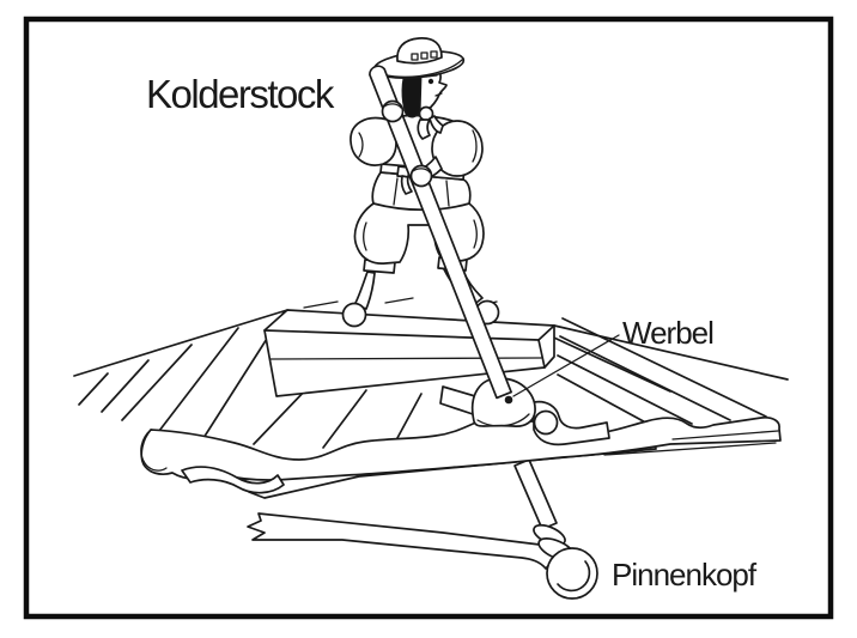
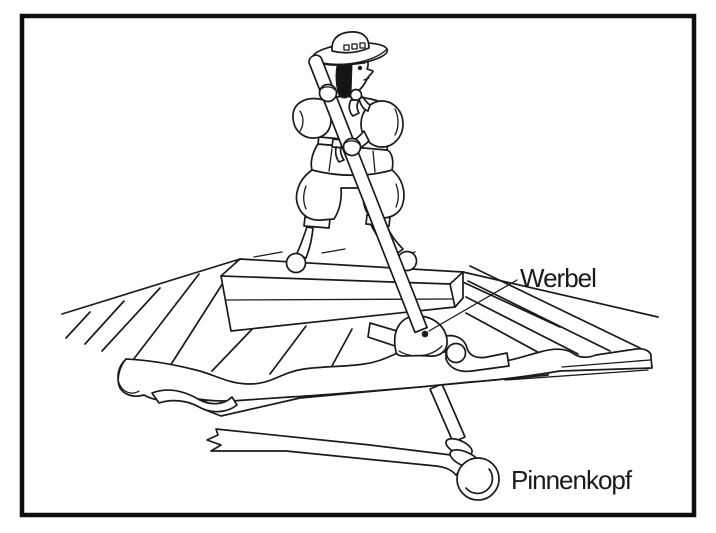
- Kolderstock
  Werbel
  Pinnenkopf
